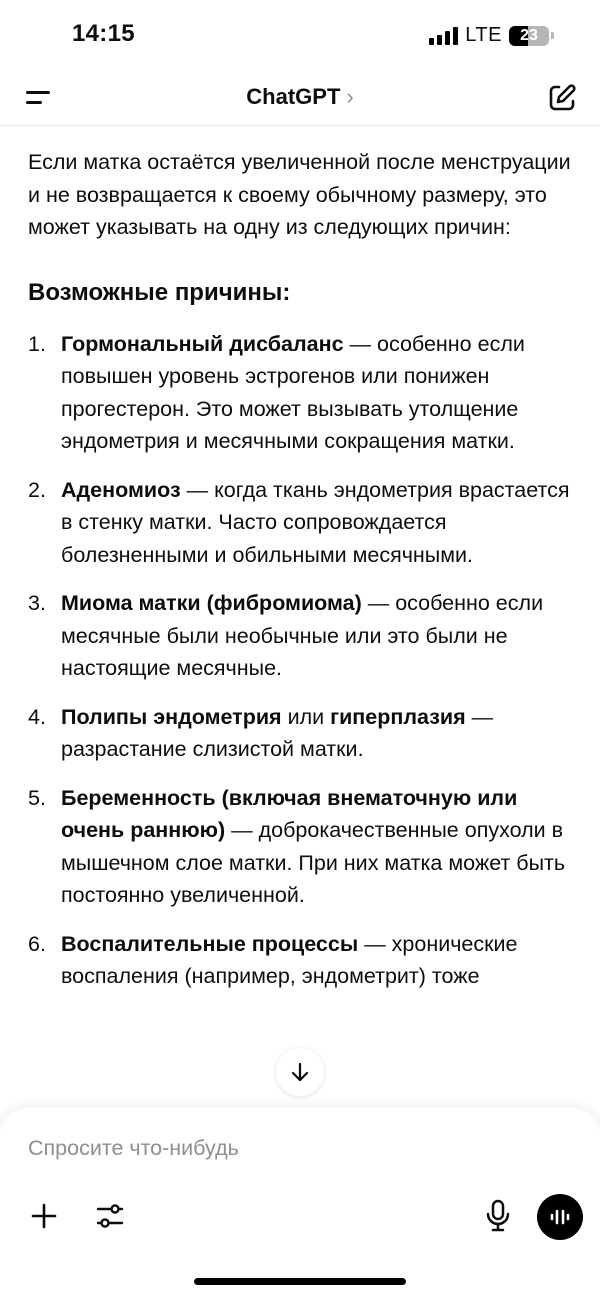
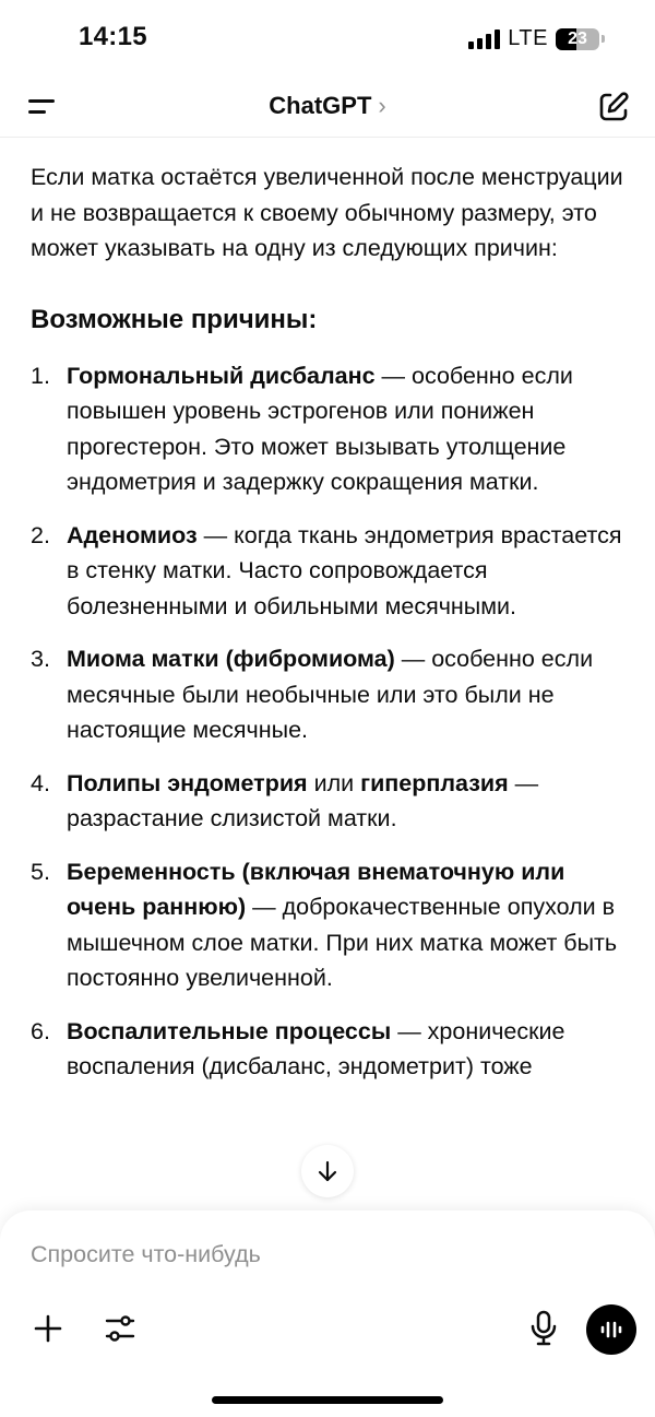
  14:15
  LTE
  23
  ChatGPT ›
  Если матка остаётся увеличенной после менструации и не возвращается к своему обычному размеру, это может указывать на одну из следующих причин:
  Возможные причины:
  1.
- Гормональный дисбаланс — особенно если повышен уровень эстрогенов или понижен прогестерон. Это может вызывать утолщение эндометрия и месячными сокращения матки.
+ Гормональный дисбаланс — особенно если повышен уровень эстрогенов или понижен прогестерон. Это может вызывать утолщение эндометрия и задержку сокращения матки.
  2.
  Аденомиоз — когда ткань эндометрия врастается в стенку матки. Часто сопровождается болезненными и обильными месячными.
  3.
  Миома матки (фибромиома) — особенно если месячные были необычные или это были не настоящие месячные.
  4.
  Полипы эндометрия или гиперплазия — разрастание слизистой матки.
  5.
  Беременность (включая внематочную или очень раннюю) — доброкачественные опухоли в мышечном слое матки. При них матка может быть постоянно увеличенной.
  6.
- Воспалительные процессы — хронические воспаления (например, эндометрит) тоже
+ Воспалительные процессы — хронические воспаления (дисбаланс, эндометрит) тоже
  Спросите что-нибудь
